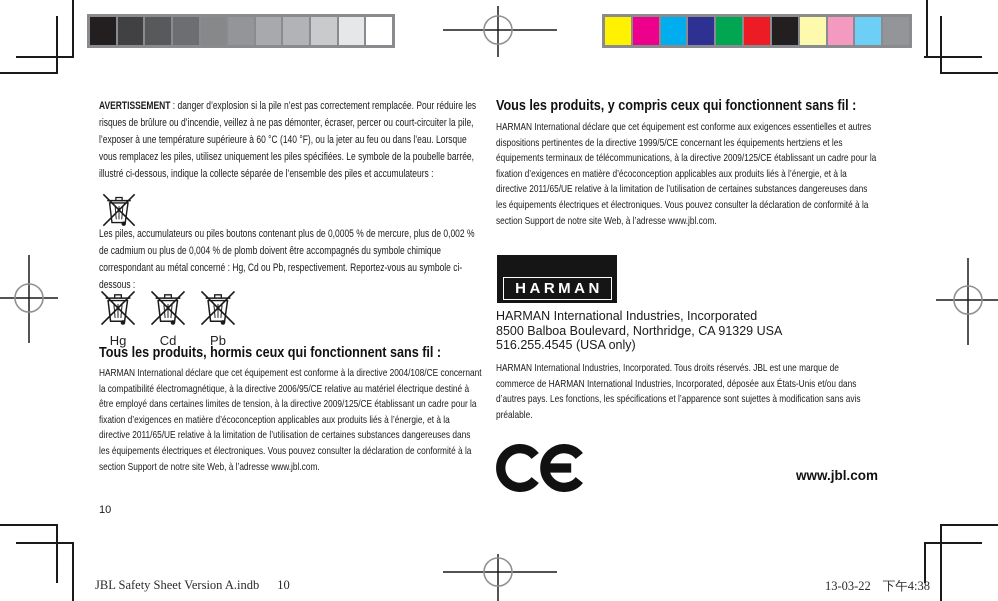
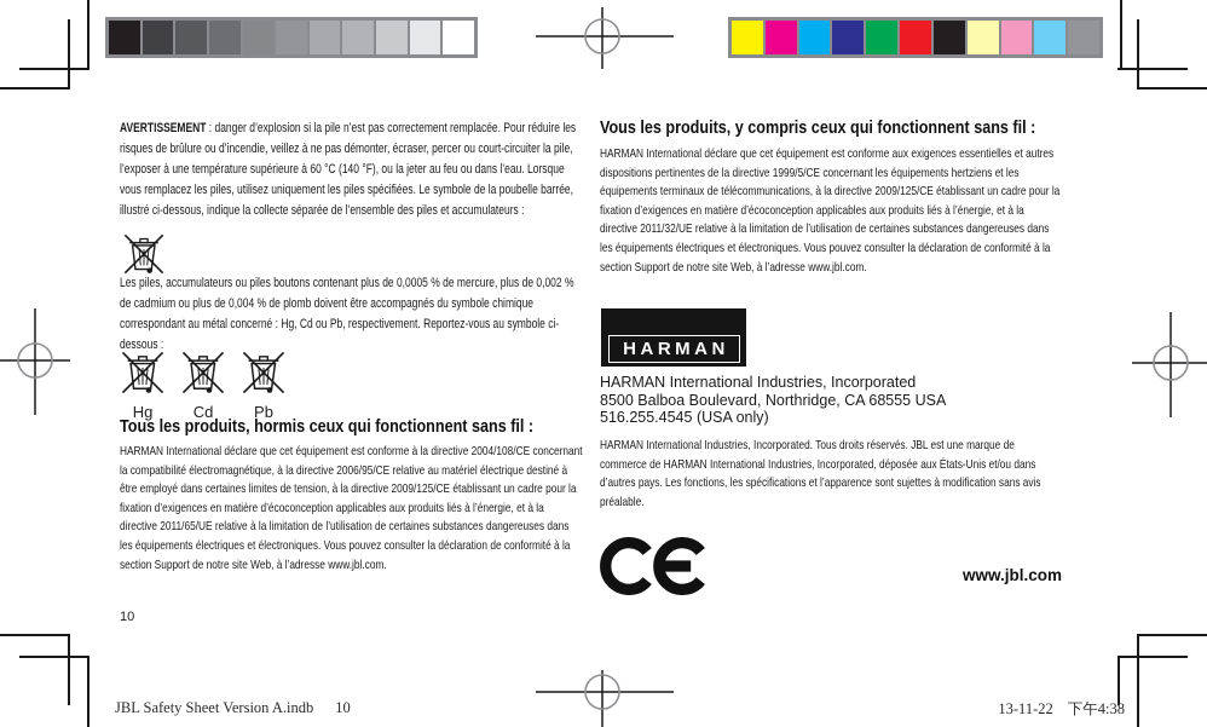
  AVERTISSEMENT : danger d’explosion si la pile n’est pas correctement remplacée. Pour réduire les risques de brûlure ou d’incendie, veillez à ne pas démonter, écraser, percer ou court-circuiter la pile, l’exposer à une température supérieure à 60 °C (140 °F), ou la jeter au feu ou dans l’eau. Lorsque vous remplacez les piles, utilisez uniquement les piles spécifiées. Le symbole de la poubelle barrée, illustré ci-dessous, indique la collecte séparée de l’ensemble des piles et accumulateurs :
  Les piles, accumulateurs ou piles boutons contenant plus de 0,0005 % de mercure, plus de 0,002 % de cadmium ou plus de 0,004 % de plomb doivent être accompagnés du symbole chimique correspondant au métal concerné : Hg, Cd ou Pb, respectivement. Reportez-vous au symbole ci-dessous :
  Hg
  Cd
  Pb
  Tous les produits, hormis ceux qui fonctionnent sans fil :
  HARMAN International déclare que cet équipement est conforme à la directive 2004/108/CE concernant la compatibilité électromagnétique, à la directive 2006/95/CE relative au matériel électrique destiné à être employé dans certaines limites de tension, à la directive 2009/125/CE établissant un cadre pour la fixation d’exigences en matière d’écoconception applicables aux produits liés à l’énergie, et à la directive 2011/65/UE relative à la limitation de l’utilisation de certaines substances dangereuses dans les équipements électriques et électroniques. Vous pouvez consulter la déclaration de conformité à la section Support de notre site Web, à l’adresse www.jbl.com.
  10
  Vous les produits, y compris ceux qui fonctionnent sans fil :
- HARMAN International déclare que cet équipement est conforme aux exigences essentielles et autres dispositions pertinentes de la directive 1999/5/CE concernant les équipements hertziens et les équipements terminaux de télécommunications, à la directive 2009/125/CE établissant un cadre pour la fixation d’exigences en matière d’écoconception applicables aux produits liés à l’énergie, et à la directive 2011/65/UE relative à la limitation de l’utilisation de certaines substances dangereuses dans les équipements électriques et électroniques. Vous pouvez consulter la déclaration de conformité à la section Support de notre site Web, à l’adresse www.jbl.com.
+ HARMAN International déclare que cet équipement est conforme aux exigences essentielles et autres dispositions pertinentes de la directive 1999/5/CE concernant les équipements hertziens et les équipements terminaux de télécommunications, à la directive 2009/125/CE établissant un cadre pour la fixation d’exigences en matière d’écoconception applicables aux produits liés à l’énergie, et à la directive 2011/32/UE relative à la limitation de l’utilisation de certaines substances dangereuses dans les équipements électriques et électroniques. Vous pouvez consulter la déclaration de conformité à la section Support de notre site Web, à l’adresse www.jbl.com.
  HARMAN
  HARMAN International Industries, Incorporated
- 8500 Balboa Boulevard, Northridge, CA 91329 USA
+ 8500 Balboa Boulevard, Northridge, CA 68555 USA
  516.255.4545 (USA only)
  HARMAN International Industries, Incorporated. Tous droits réservés. JBL est une marque de commerce de HARMAN International Industries, Incorporated, déposée aux États-Unis et/ou dans d’autres pays. Les fonctions, les spécifications et l’apparence sont sujettes à modification sans avis préalable.
  www.jbl.com
  JBL Safety Sheet Version A.indb 10
- 13-03-22 下午4:38
+ 13-11-22 下午4:38
